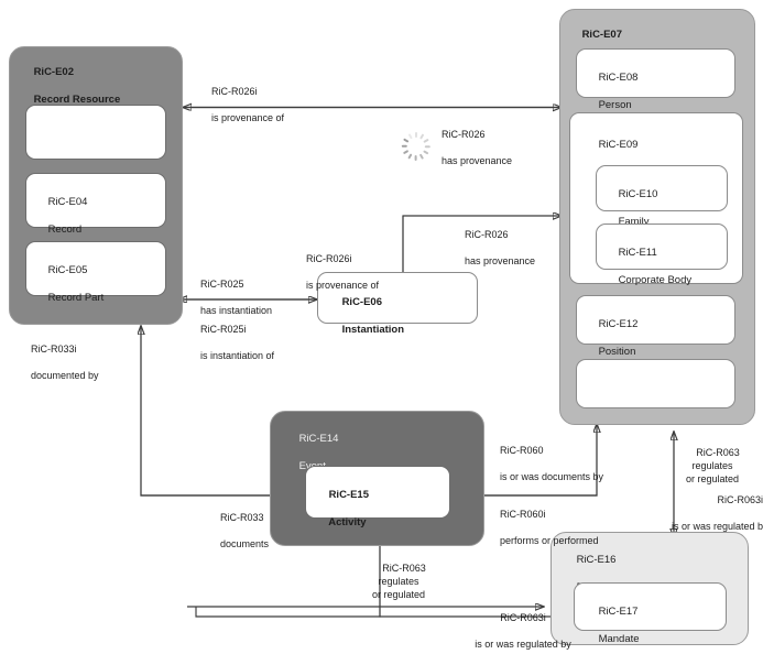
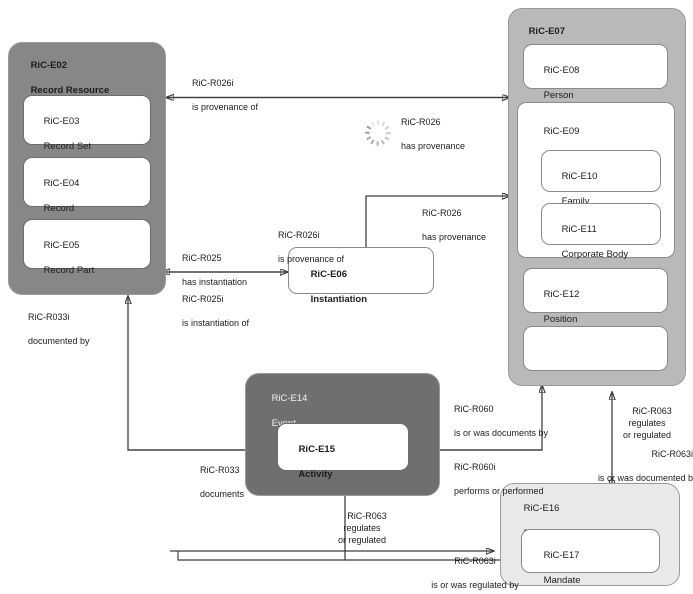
  RiC-E02
  Record Resource
+ RiC-E03
+ Record Set
  RiC-E04
  Record
  RiC-E05
  Record Part
  RiC-E07
  RiC-E08
  Person
  RiC-E09
  RiC-E10
  Family
  RiC-E11
  Corporate Body
  RiC-E12
  Position
  RiC-E06
  Instantiation
  RiC-E14
  RiC-E15
  Activity
  RiC-E16
  RiC-E17
  Mandate
  RiC-R026i
  is provenance of
  RiC-R026
  has provenance
  RiC-R026
  has provenance
  RiC-R026i
  is provenance of
  RiC-R025
  has instantiation
  RiC-R025i
  is instantiation of
  RiC-R033i
  documented by
  RiC-R033
  documents
  RiC-R060
  is or was documents by
  RiC-R060i
  performs or performed
  RiC-R063
  regulates
  or regulated
  RiC-R063i
- is or was regulated b
+ is or was documented b
  RiC-R063
  regulates
  or regulated
  RiC-R063i
  is or was regulated by
